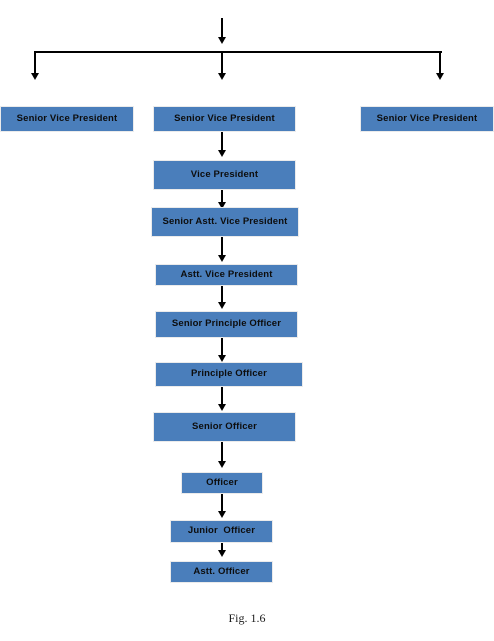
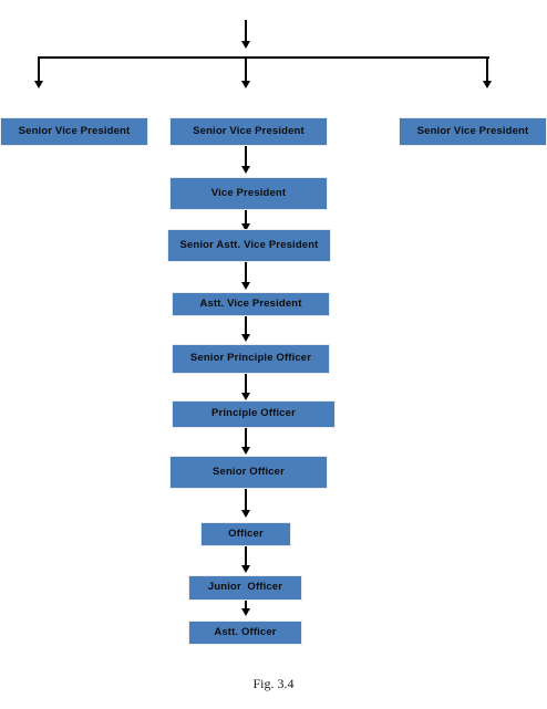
  Senior Vice President
  Senior Vice President
  Senior Vice President
  Vice President
  Senior Astt. Vice President
  Astt. Vice President
  Senior Principle Officer
  Principle Officer
  Senior Officer
  Officer
  Junior Officer
  Astt. Officer
- Fig. 1.6
+ Fig. 3.4
